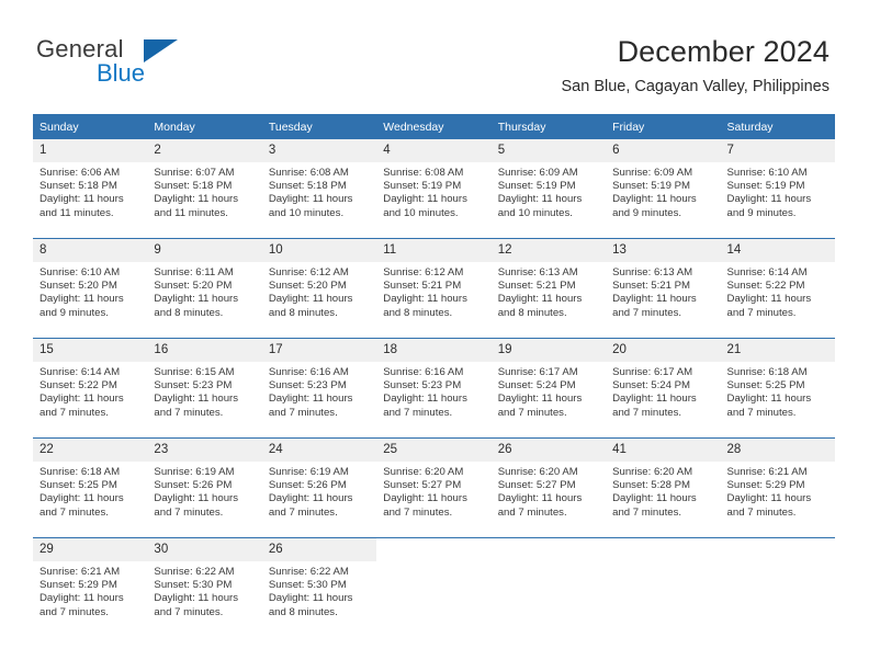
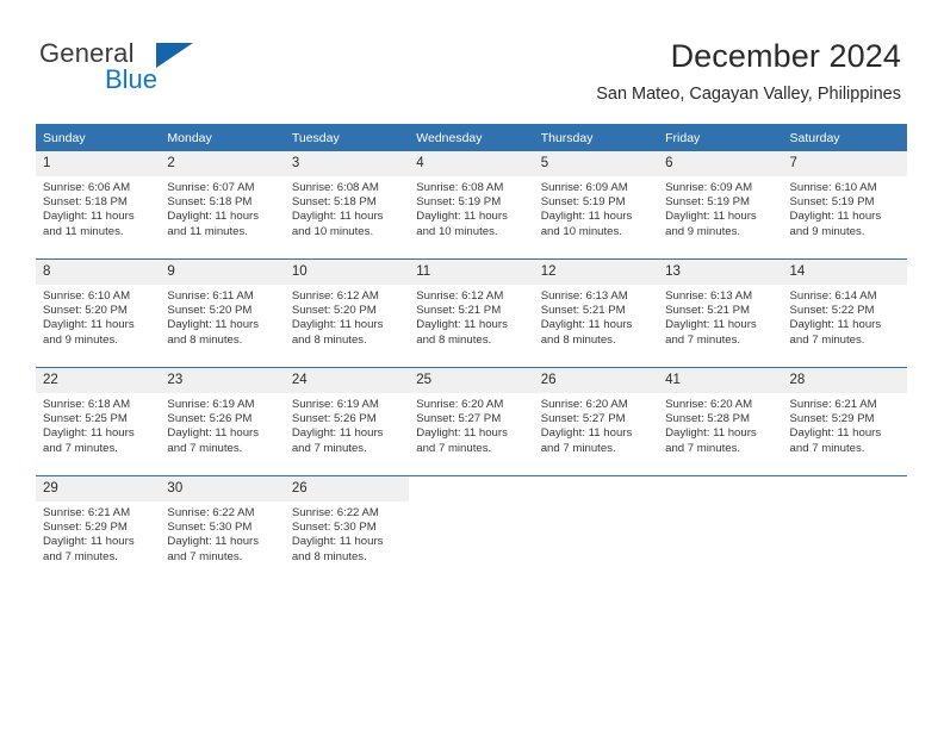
  General
  Blue
  December 2024
- San Blue, Cagayan Valley, Philippines
+ San Mateo, Cagayan Valley, Philippines
  Sunday	Monday	Tuesday	Wednesday	Thursday	Friday	Saturday
  1Sunrise: 6:06 AMSunset: 5:18 PMDaylight: 11 hoursand 11 minutes.	2Sunrise: 6:07 AMSunset: 5:18 PMDaylight: 11 hoursand 11 minutes.	3Sunrise: 6:08 AMSunset: 5:18 PMDaylight: 11 hoursand 10 minutes.	4Sunrise: 6:08 AMSunset: 5:19 PMDaylight: 11 hoursand 10 minutes.	5Sunrise: 6:09 AMSunset: 5:19 PMDaylight: 11 hoursand 10 minutes.	6Sunrise: 6:09 AMSunset: 5:19 PMDaylight: 11 hoursand 9 minutes.	7Sunrise: 6:10 AMSunset: 5:19 PMDaylight: 11 hoursand 9 minutes.
  8Sunrise: 6:10 AMSunset: 5:20 PMDaylight: 11 hoursand 9 minutes.	9Sunrise: 6:11 AMSunset: 5:20 PMDaylight: 11 hoursand 8 minutes.	10Sunrise: 6:12 AMSunset: 5:20 PMDaylight: 11 hoursand 8 minutes.	11Sunrise: 6:12 AMSunset: 5:21 PMDaylight: 11 hoursand 8 minutes.	12Sunrise: 6:13 AMSunset: 5:21 PMDaylight: 11 hoursand 8 minutes.	13Sunrise: 6:13 AMSunset: 5:21 PMDaylight: 11 hoursand 7 minutes.	14Sunrise: 6:14 AMSunset: 5:22 PMDaylight: 11 hoursand 7 minutes.
- 15Sunrise: 6:14 AMSunset: 5:22 PMDaylight: 11 hoursand 7 minutes.	16Sunrise: 6:15 AMSunset: 5:23 PMDaylight: 11 hoursand 7 minutes.	17Sunrise: 6:16 AMSunset: 5:23 PMDaylight: 11 hoursand 7 minutes.	18Sunrise: 6:16 AMSunset: 5:23 PMDaylight: 11 hoursand 7 minutes.	19Sunrise: 6:17 AMSunset: 5:24 PMDaylight: 11 hoursand 7 minutes.	20Sunrise: 6:17 AMSunset: 5:24 PMDaylight: 11 hoursand 7 minutes.	21Sunrise: 6:18 AMSunset: 5:25 PMDaylight: 11 hoursand 7 minutes.
  22Sunrise: 6:18 AMSunset: 5:25 PMDaylight: 11 hoursand 7 minutes.	23Sunrise: 6:19 AMSunset: 5:26 PMDaylight: 11 hoursand 7 minutes.	24Sunrise: 6:19 AMSunset: 5:26 PMDaylight: 11 hoursand 7 minutes.	25Sunrise: 6:20 AMSunset: 5:27 PMDaylight: 11 hoursand 7 minutes.	26Sunrise: 6:20 AMSunset: 5:27 PMDaylight: 11 hoursand 7 minutes.	41Sunrise: 6:20 AMSunset: 5:28 PMDaylight: 11 hoursand 7 minutes.	28Sunrise: 6:21 AMSunset: 5:29 PMDaylight: 11 hoursand 7 minutes.
  29Sunrise: 6:21 AMSunset: 5:29 PMDaylight: 11 hoursand 7 minutes.	30Sunrise: 6:22 AMSunset: 5:30 PMDaylight: 11 hoursand 7 minutes.	26Sunrise: 6:22 AMSunset: 5:30 PMDaylight: 11 hoursand 8 minutes.
